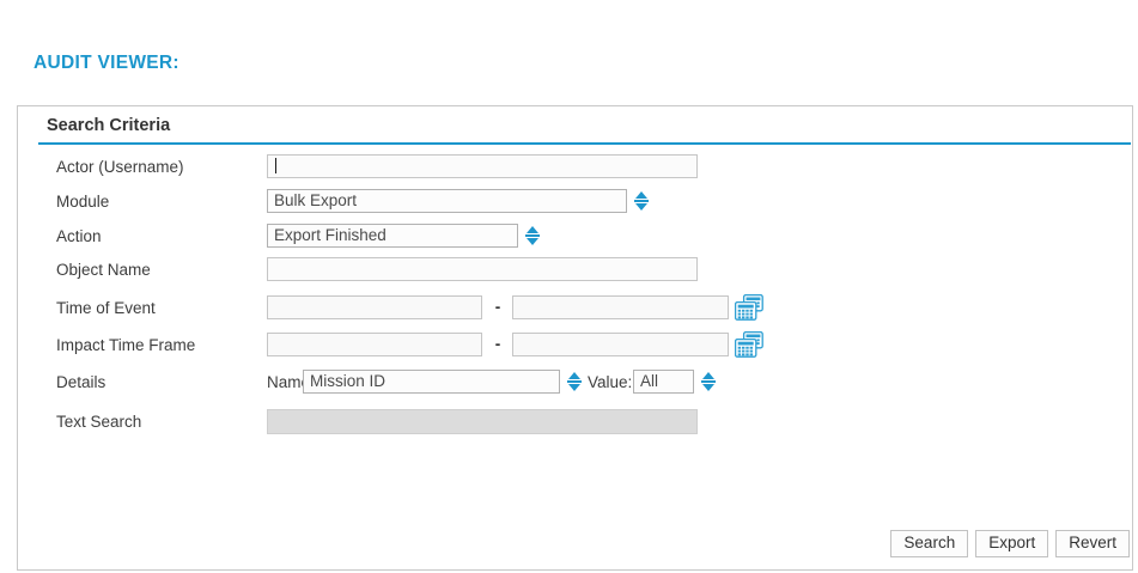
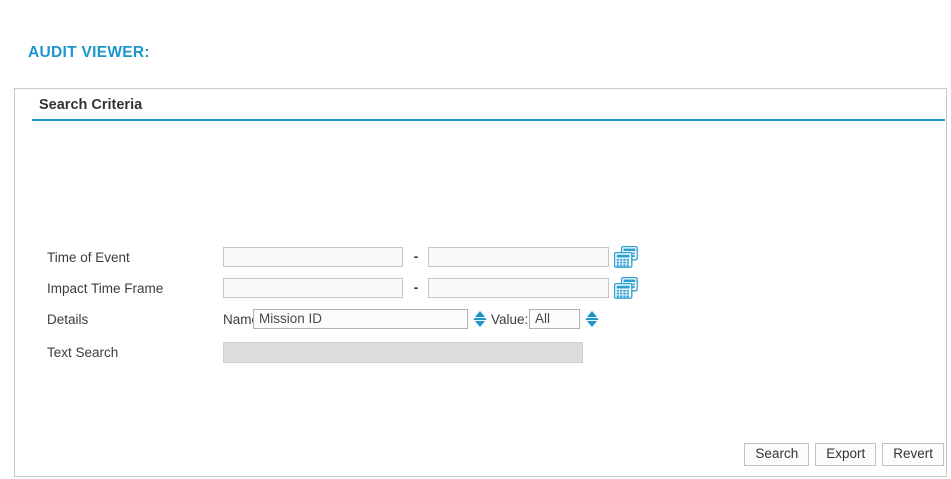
  AUDIT VIEWER:
  Search Criteria
- Actor (Username)
- Module
- Bulk Export
- Action
- Export Finished
- Object Name
  Time of Event
  -
  Impact Time Frame
  -
  Details
  Mission ID
  Value:
  All
  Text Search
  Search
  Export
  Revert
